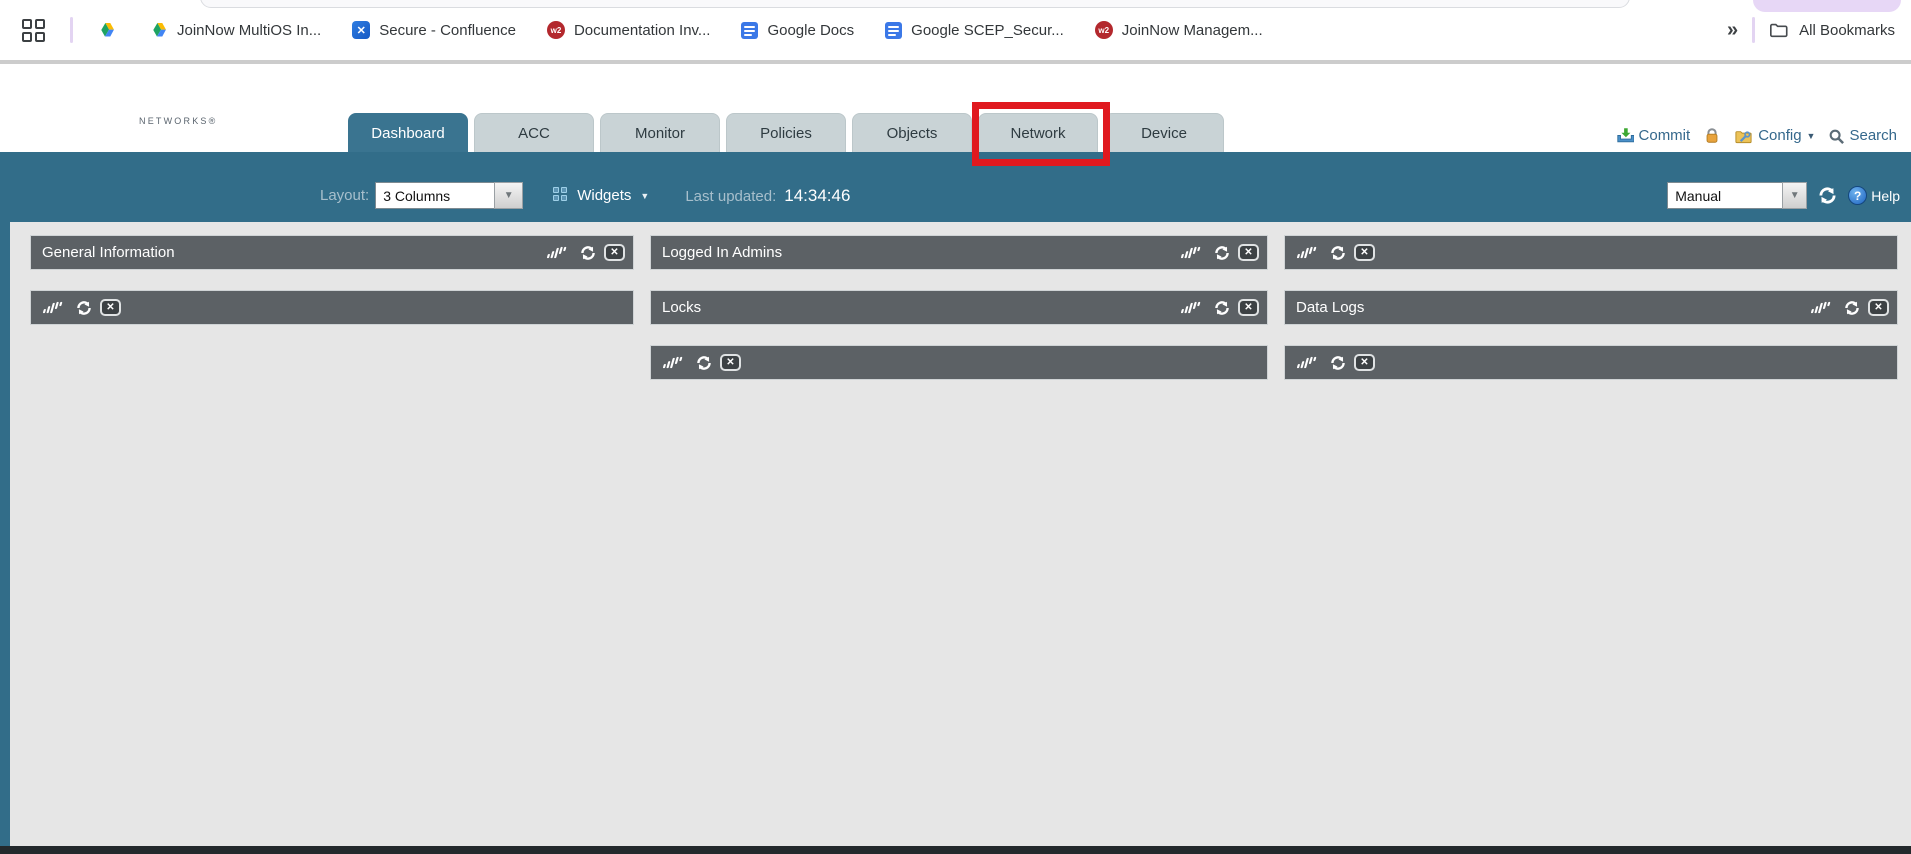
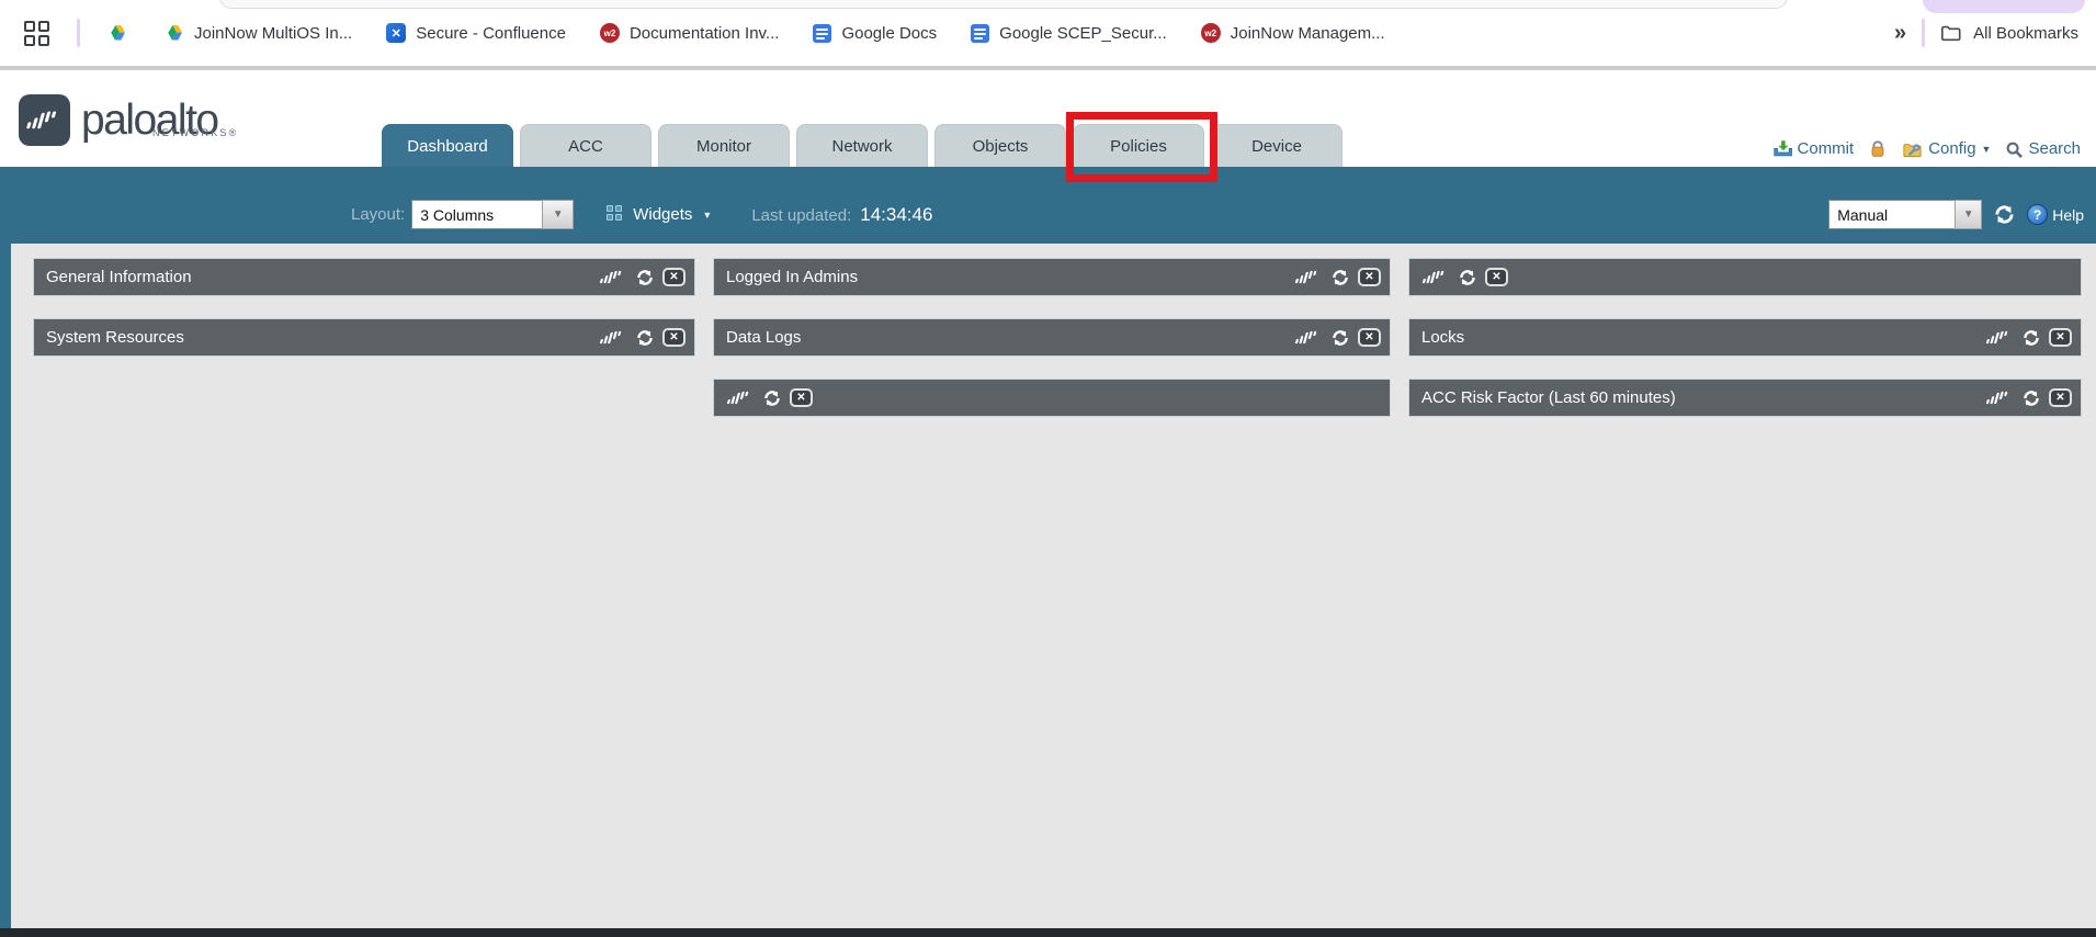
  JoinNow MultiOS In...
  ✕
  Secure - Confluence
  w2
  Documentation Inv...
  Google Docs
  Google SCEP_Secur...
  w2
  JoinNow Managem...
  »
  All Bookmarks
+ paloalto
  NETWORKS®
  Dashboard
  ACC
  Monitor
- Policies
+ Network
  Objects
- Network
+ Policies
  Device
  Commit
  Config
  ▼
  Search
  Layout:
  3 Columns
  ▼
  Widgets
  ▼
  Last updated:
  14:34:46
  Manual
  ▼
  ?
  Help
  General Information
  ✕
+ System Resources
  ✕
  Logged In Admins
  ✕
- Locks
+ Data Logs
  ✕
  ✕
  ✕
- Data Logs
+ Locks
  ✕
+ ACC Risk Factor (Last 60 minutes)
  ✕
